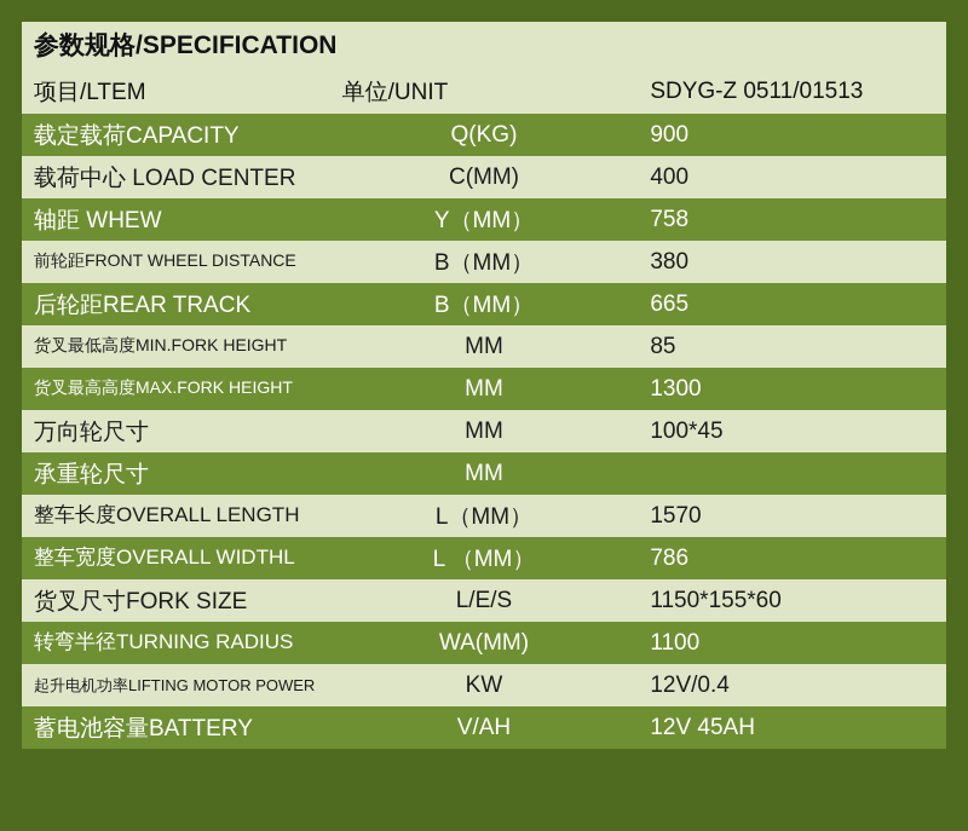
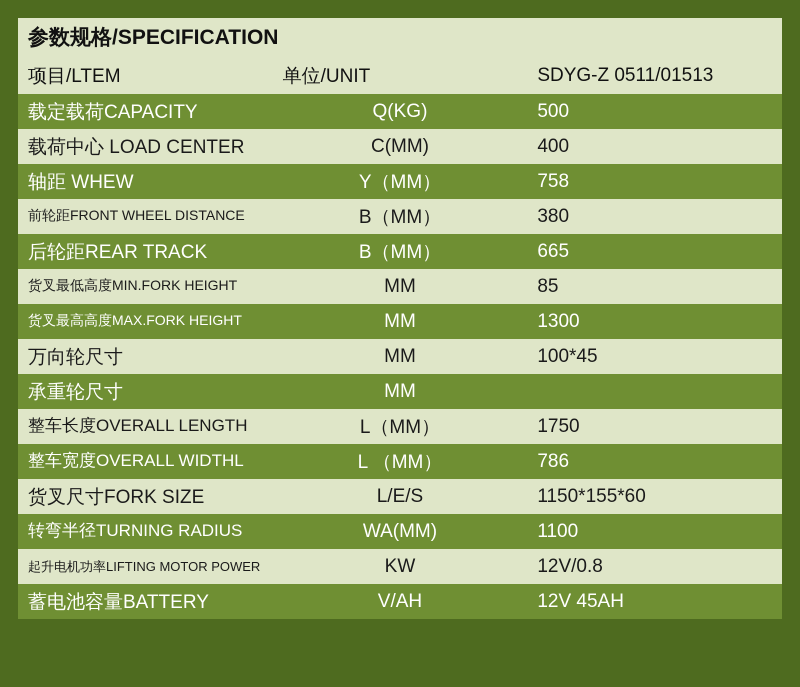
  参数规格/SPECIFICATION
  项目/LTEM	单位/UNIT	SDYG-Z 0511/01513
- 载定载荷CAPACITY	Q(KG)	900
+ 载定载荷CAPACITY	Q(KG)	500
  载荷中心 LOAD CENTER	C(MM)	400
  轴距 WHEW	Y（MM）	758
  前轮距FRONT WHEEL DISTANCE	B（MM）	380
  后轮距REAR TRACK	B（MM）	665
  货叉最低高度MIN.FORK HEIGHT	MM	85
  货叉最高高度MAX.FORK HEIGHT	MM	1300
  万向轮尺寸	MM	100*45
  承重轮尺寸	MM
- 整车长度OVERALL LENGTH	L（MM）	1570
+ 整车长度OVERALL LENGTH	L（MM）	1750
  整车宽度OVERALL WIDTHL	L （MM）	786
  货叉尺寸FORK SIZE	L/E/S	1150*155*60
  转弯半径TURNING RADIUS	WA(MM)	1100
- 起升电机功率LIFTING MOTOR POWER	KW	12V/0.4
+ 起升电机功率LIFTING MOTOR POWER	KW	12V/0.8
  蓄电池容量BATTERY	V/AH	12V 45AH
